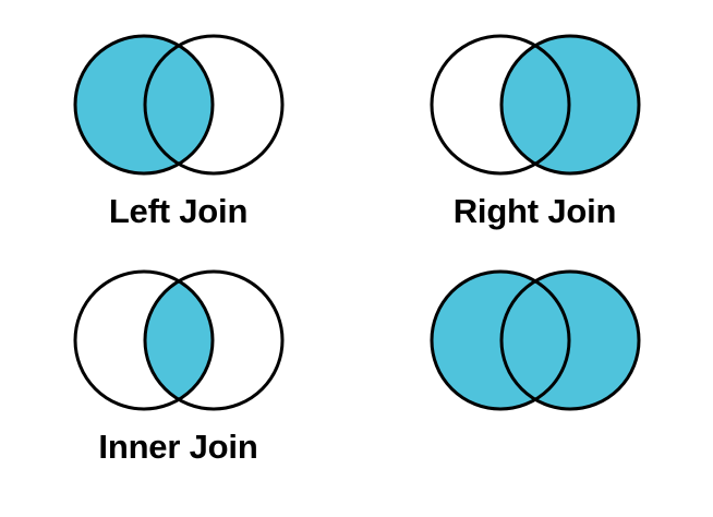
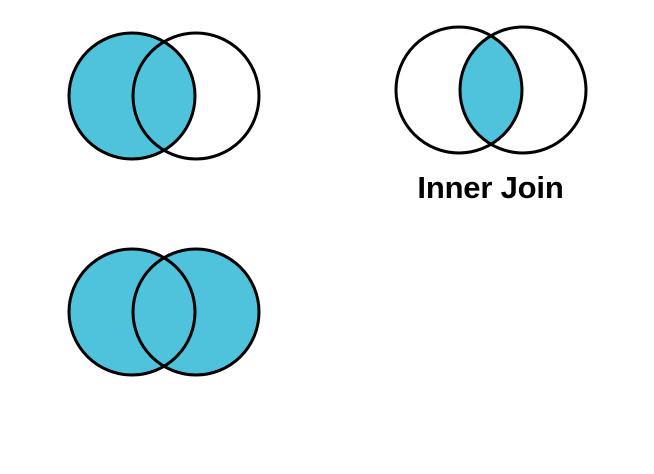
- Left Join
- Right Join
  Inner Join
